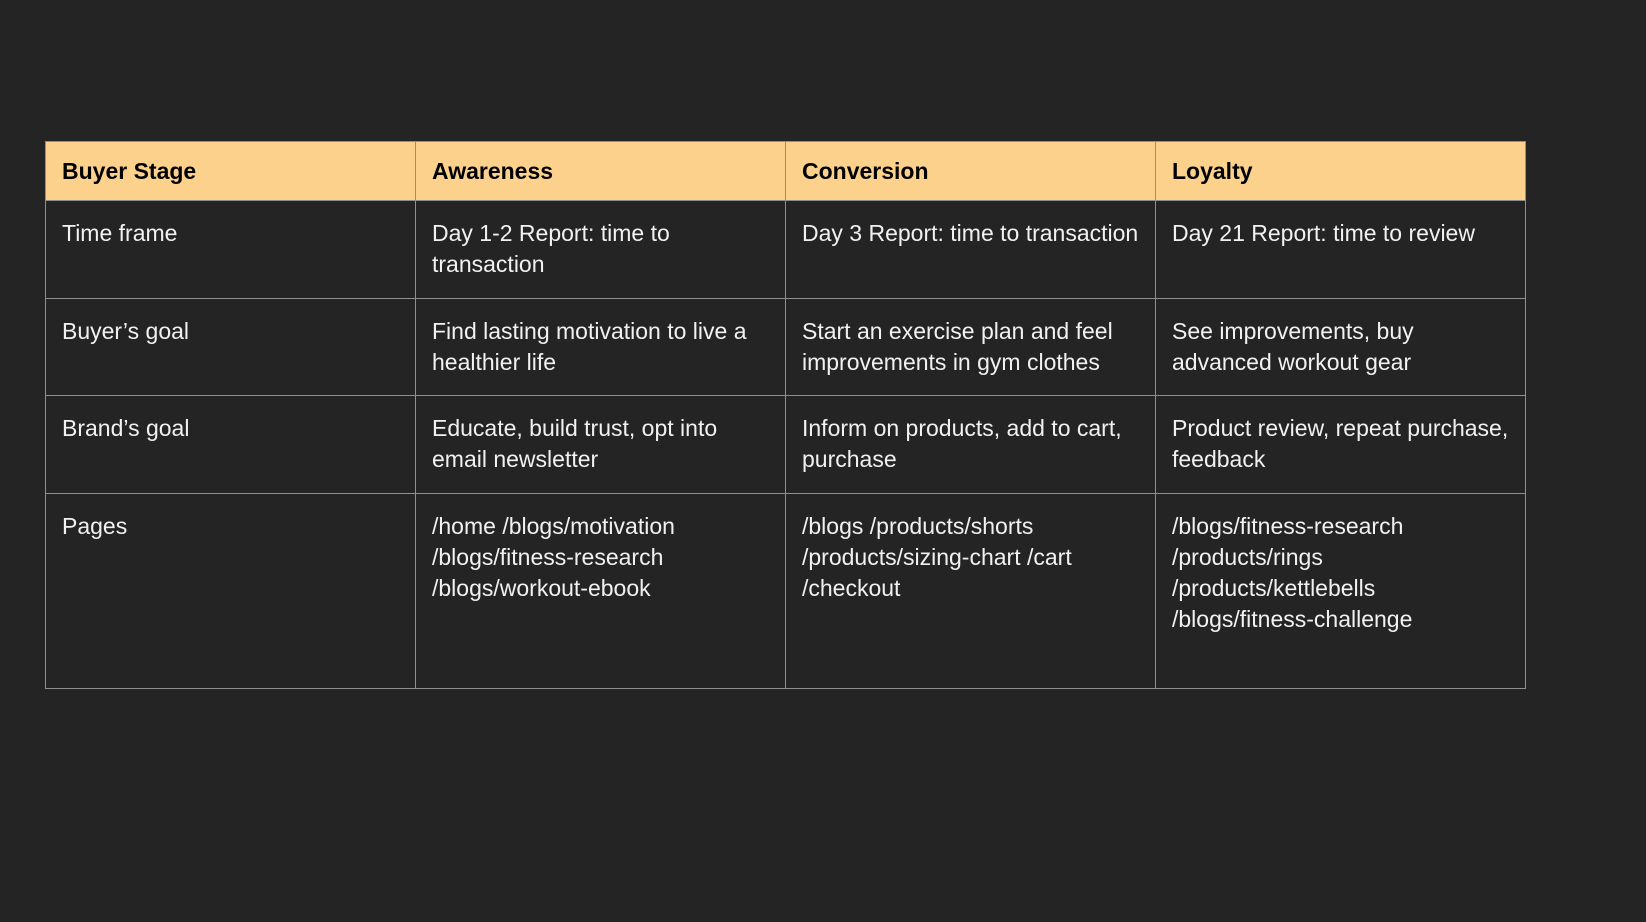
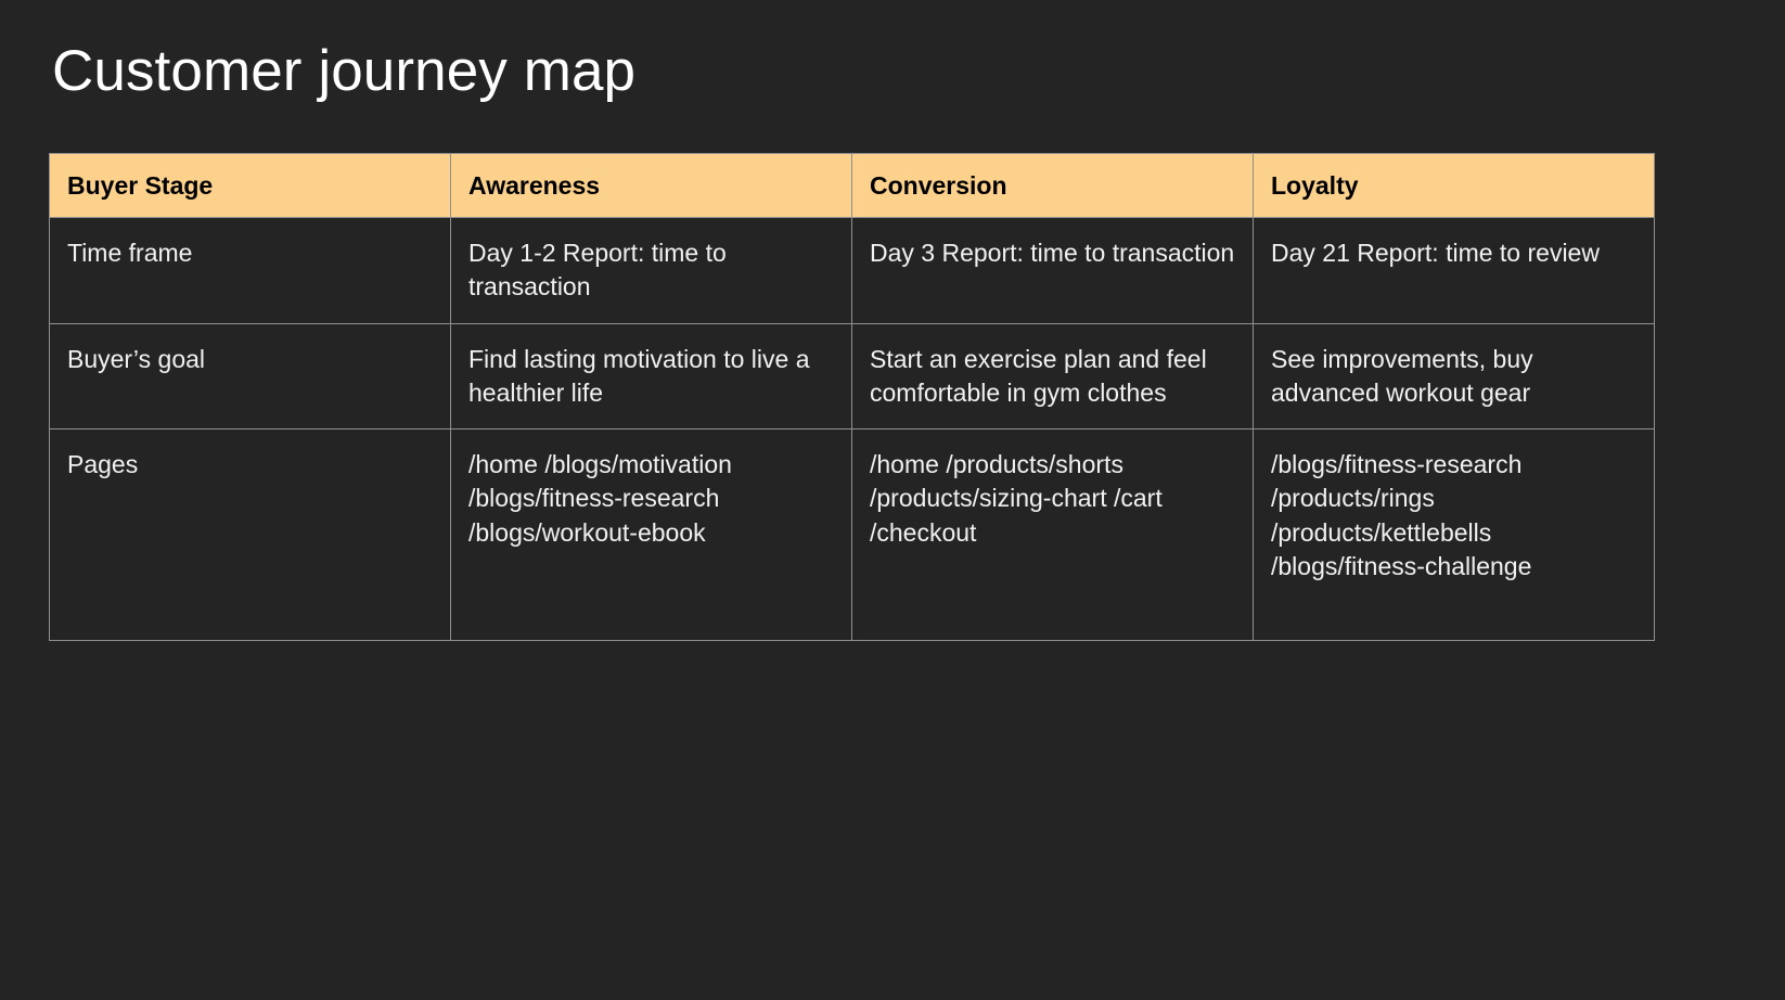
+ Customer journey map
  Buyer Stage	Awareness	Conversion	Loyalty
  Time frame	Day 1-2 Report: time to transaction	Day 3 Report: time to transaction	Day 21 Report: time to review
- Buyer’s goal	Find lasting motivation to live a healthier life	Start an exercise plan and feel improvements in gym clothes	See improvements, buy advanced workout gear
+ Buyer’s goal	Find lasting motivation to live a healthier life	Start an exercise plan and feel comfortable in gym clothes	See improvements, buy advanced workout gear
- Brand’s goal	Educate, build trust, opt into email newsletter	Inform on products, add to cart, purchase	Product review, repeat purchase, feedback
- Pages	/home /blogs/motivation /blogs/fitness-research /blogs/workout-ebook	/blogs /products/shorts /products/sizing-chart /cart /checkout	/blogs/fitness-research /products/rings /products/kettlebells /blogs/fitness-challenge
+ Pages	/home /blogs/motivation /blogs/fitness-research /blogs/workout-ebook	/home /products/shorts /products/sizing-chart /cart /checkout	/blogs/fitness-research /products/rings /products/kettlebells /blogs/fitness-challenge
